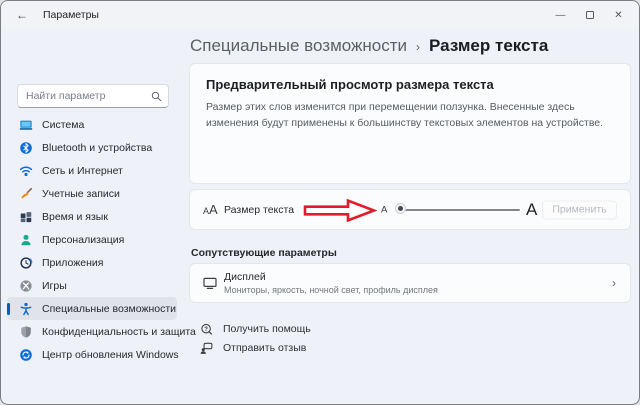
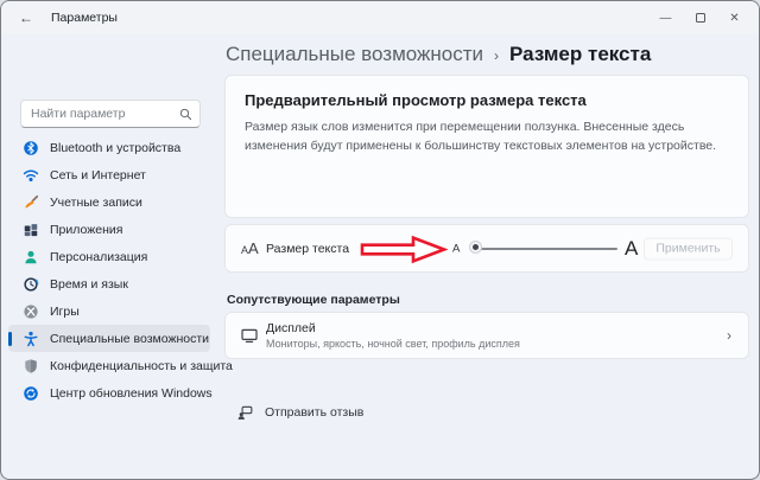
  ←
  Параметры
  —
  ✕
  Найти параметр
- Система
  Bluetooth и устройства
  Сеть и Интернет
  Учетные записи
- Время и язык
+ Приложения
  Персонализация
- Приложения
+ Время и язык
  Игры
  Специальные возможности
  Конфиденциальность и защита
  Центр обновления Windows
  Специальные возможности
  ›
  Размер текста
  Предварительный просмотр размера текста
- Размер этих слов изменится при перемещении ползунка. Внесенные здесь изменения будут применены к большинству текстовых элементов на устройстве.
+ Размер язык слов изменится при перемещении ползунка. Внесенные здесь изменения будут применены к большинству текстовых элементов на устройстве.
  AA
  Размер текста
  A
  A
  Применить
  Сопутствующие параметры
  Дисплей
  Мониторы, яркость, ночной свет, профиль дисплея
  ›
- Получить помощь
  Отправить отзыв
